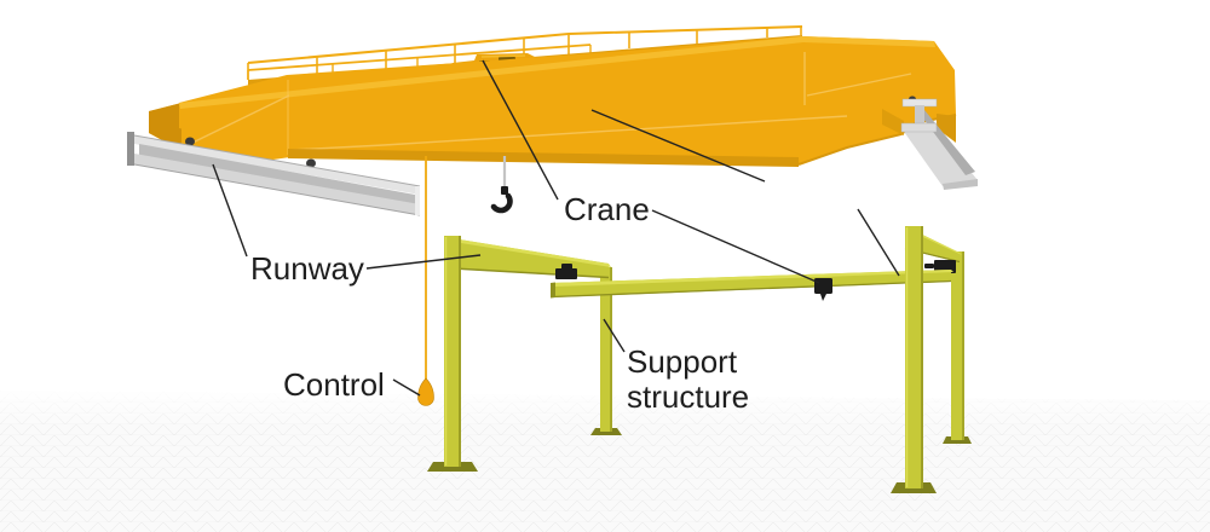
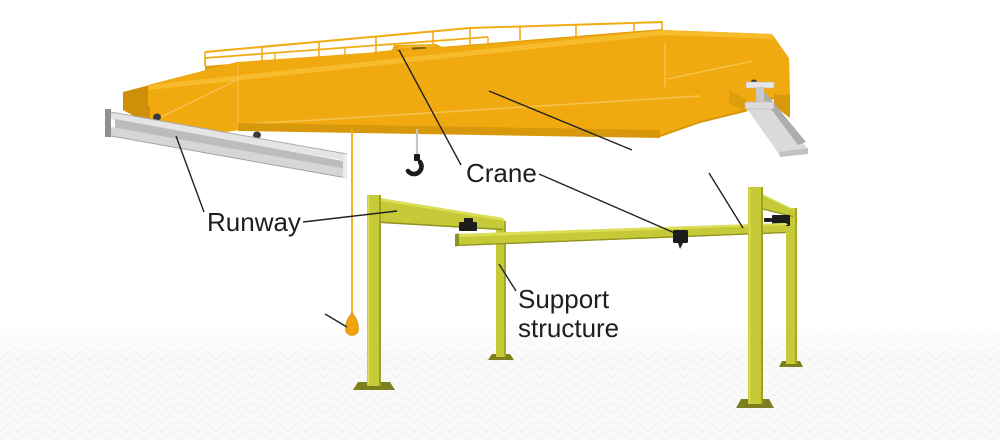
  Runway
  Crane
- Control
  Support
  structure
